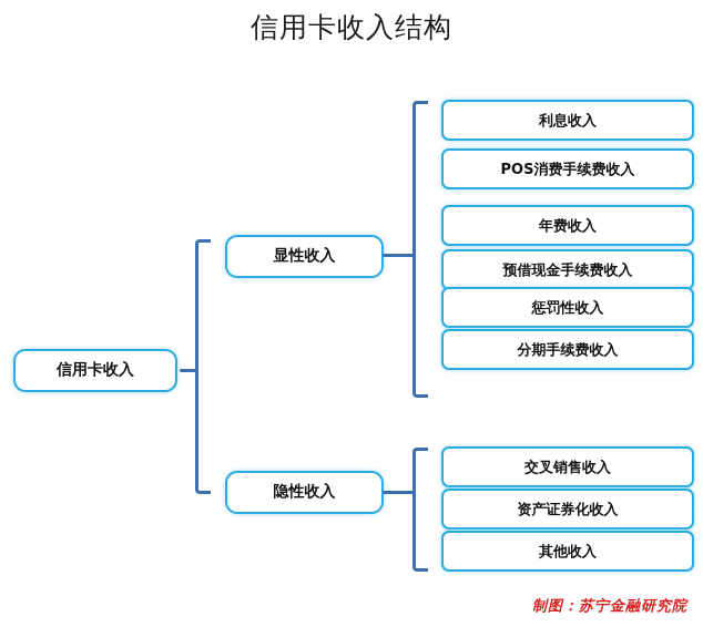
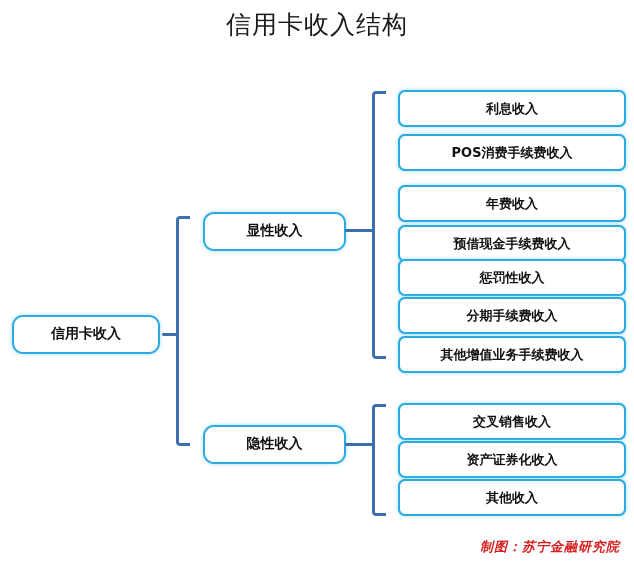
  信用卡收入结构
  信用卡收入
  显性收入
  利息收入
  POS消费手续费收入
  年费收入
  预借现金手续费收入
  惩罚性收入
  分期手续费收入
+ 其他增值业务手续费收入
  隐性收入
  交叉销售收入
  资产证券化收入
  其他收入
  制图：苏宁金融研究院
